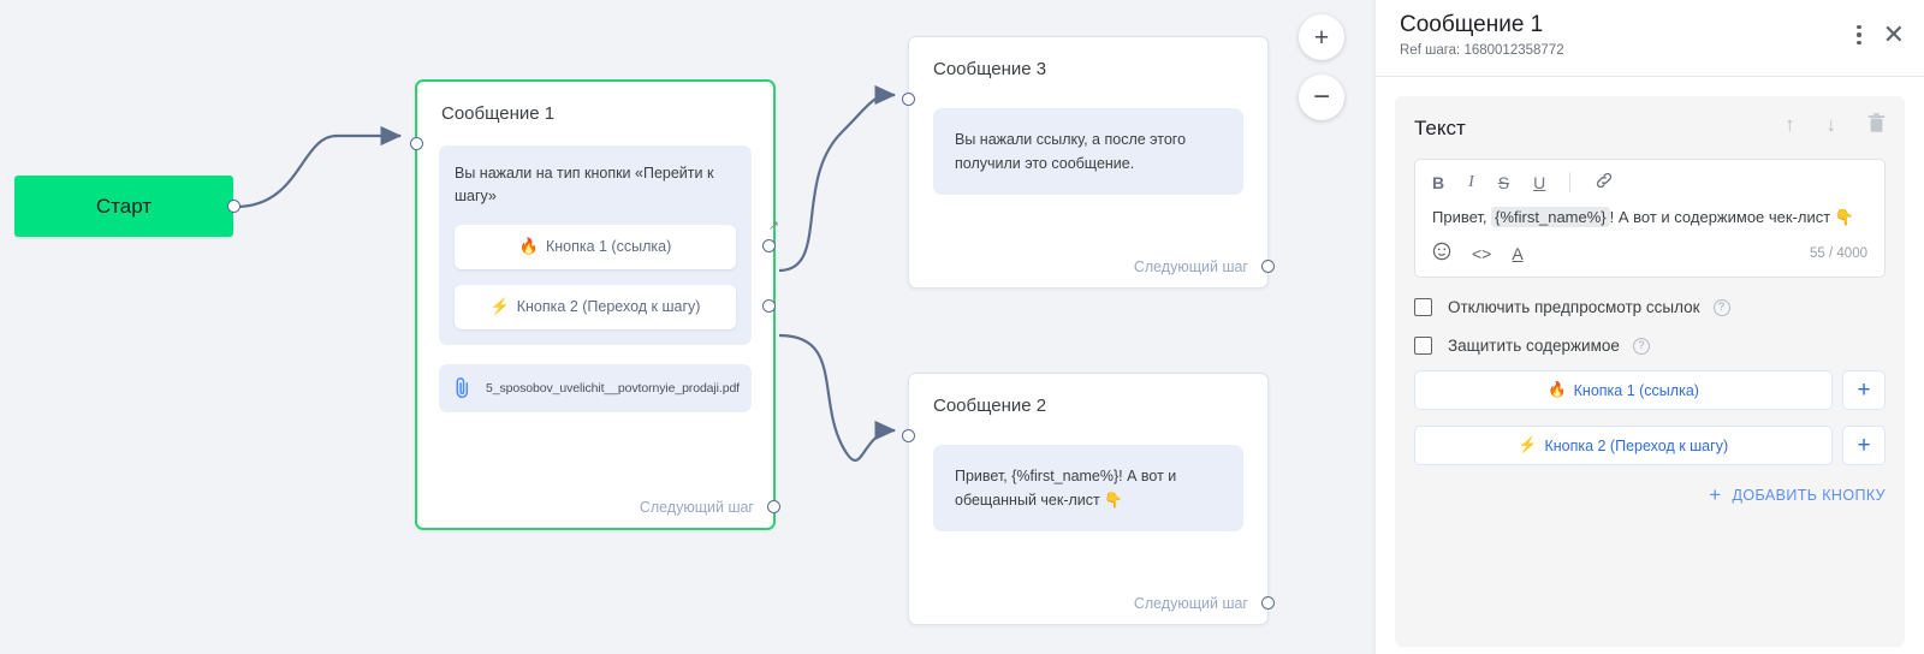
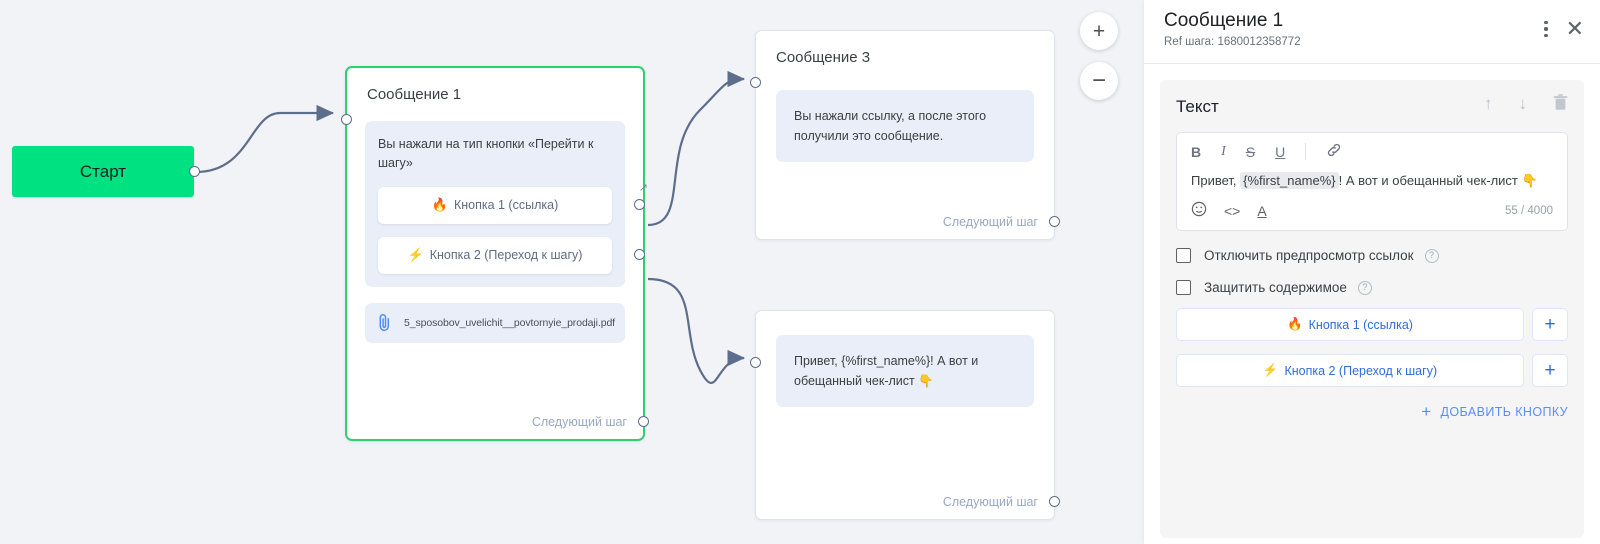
  Старт
  Сообщение 1
  Вы нажали на тип кнопки «Перейти к шагу»
  🔥
  Кнопка 1 (ссылка)
  ↗
  ⚡
  Кнопка 2 (Переход к шагу)
  5_sposobov_uvelichit__povtornyie_prodaji.pdf
  Следующий шаг
  Сообщение 3
  Вы нажали ссылку, а после этого получили это сообщение.
  Следующий шаг
- Сообщение 2
  Привет, {%first_name%}! А вот и обещанный чек-лист 👇
  Следующий шаг
  +
  −
  Сообщение 1
  Ref шага: 1680012358772
  ✕
  Текст
  ↑
  ↓
  B
  I
  S
  U
- Привет, {%first_name%} ! А вот и содержимое чек-лист 👇
+ Привет, {%first_name%} ! А вот и обещанный чек-лист 👇
  <>
  A
  55 / 4000
  Отключить предпросмотр ссылок
  ?
  Защитить содержимое
  ?
  🔥
  Кнопка 1 (ссылка)
  +
  ⚡
  Кнопка 2 (Переход к шагу)
  +
  +
  ДОБАВИТЬ КНОПКУ
